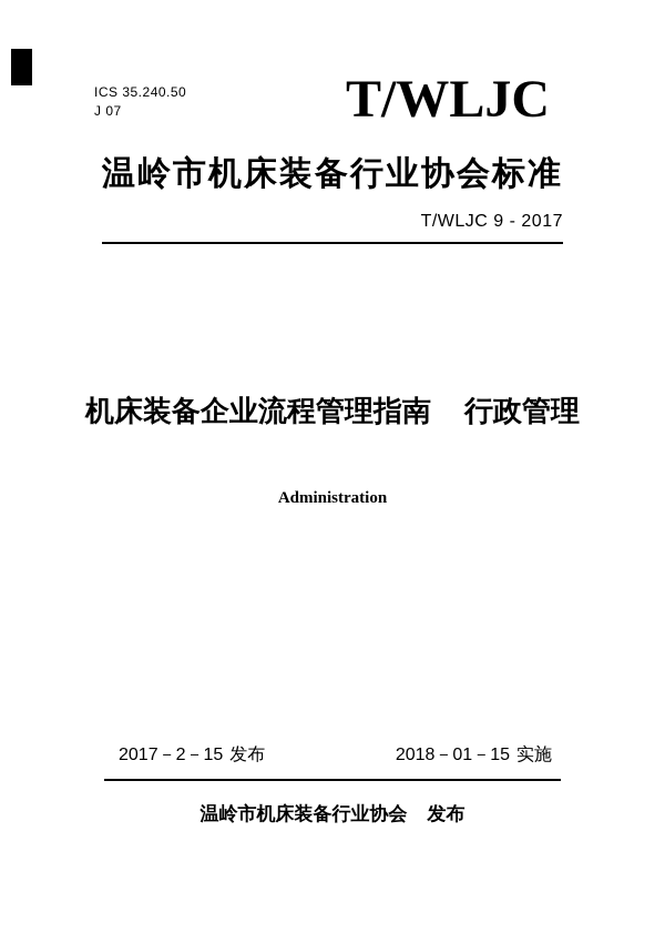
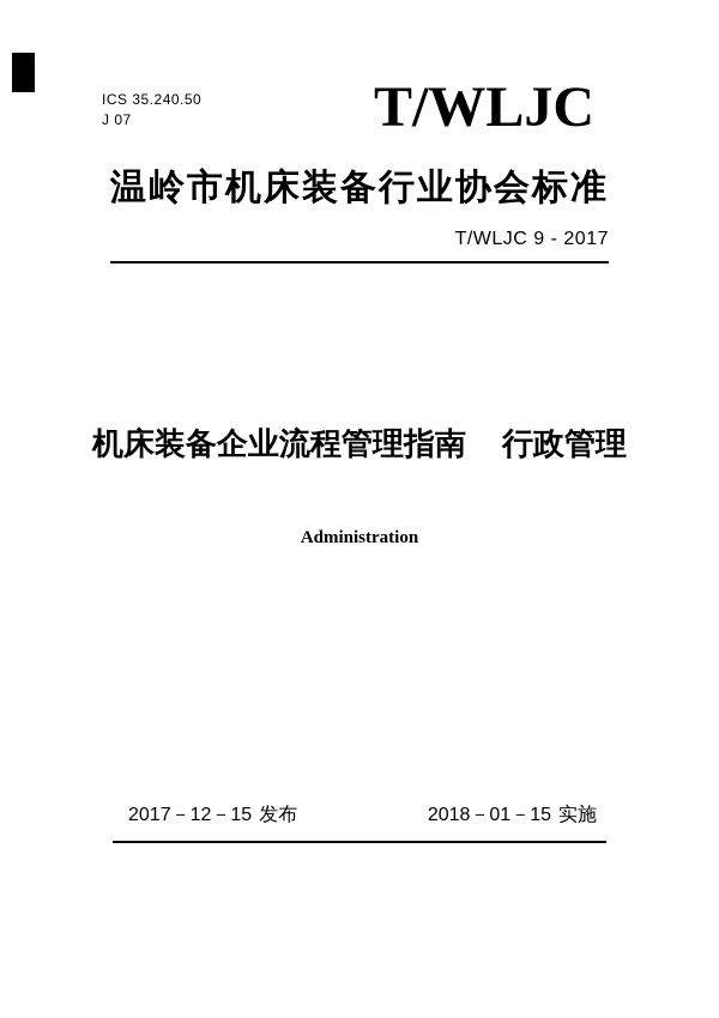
  ICS 35.240.50
  J 07
  T/WLJC
  温岭市机床装备行业协会标准
  T/WLJC 9 - 2017
  机床装备企业流程管理指南 行政管理
  Administration
- 2017－2－15 发布
+ 2017－12－15 发布
  2018－01－15 实施
- 温岭市机床装备行业协会 发布
